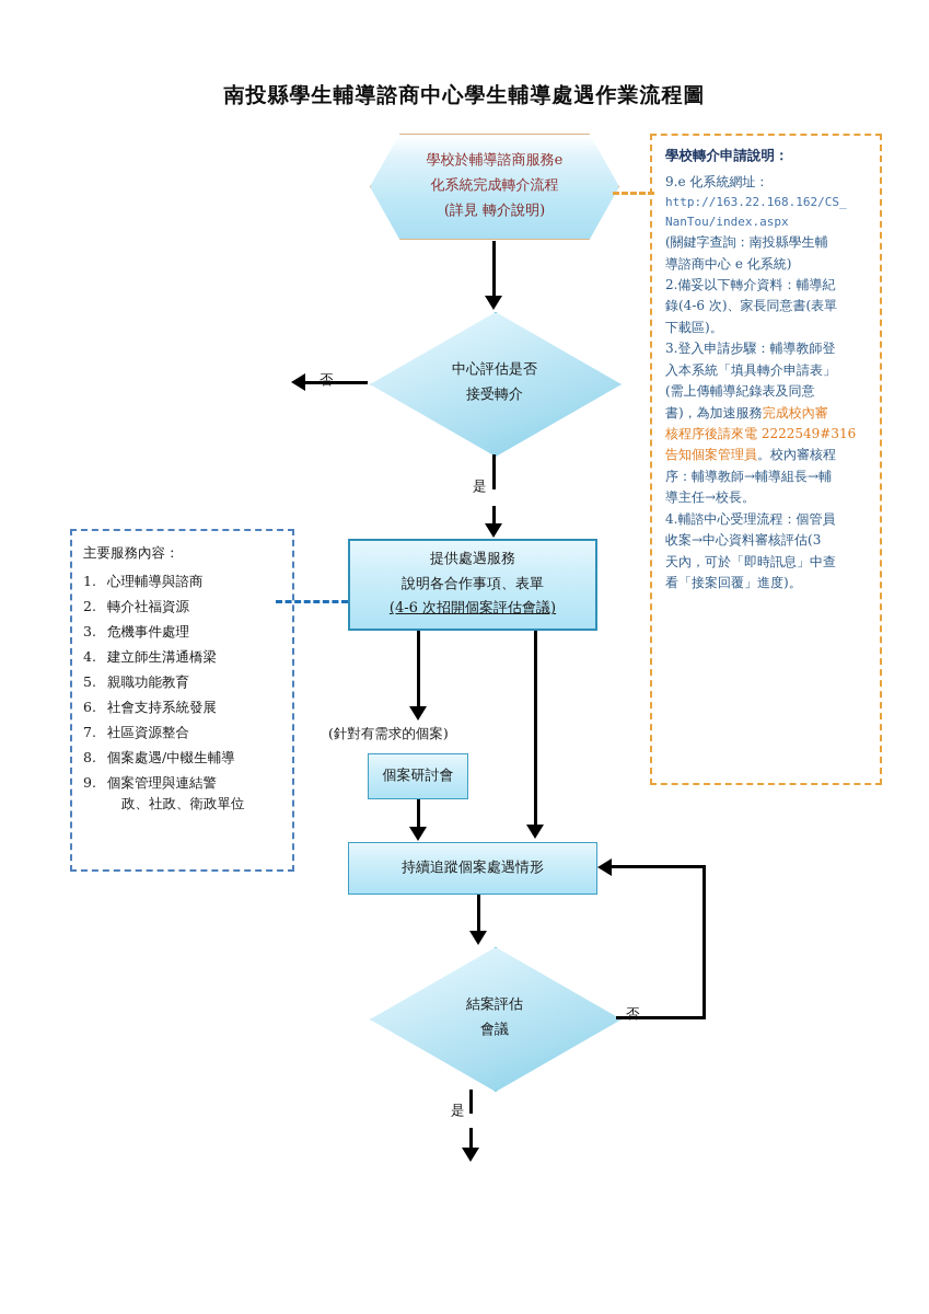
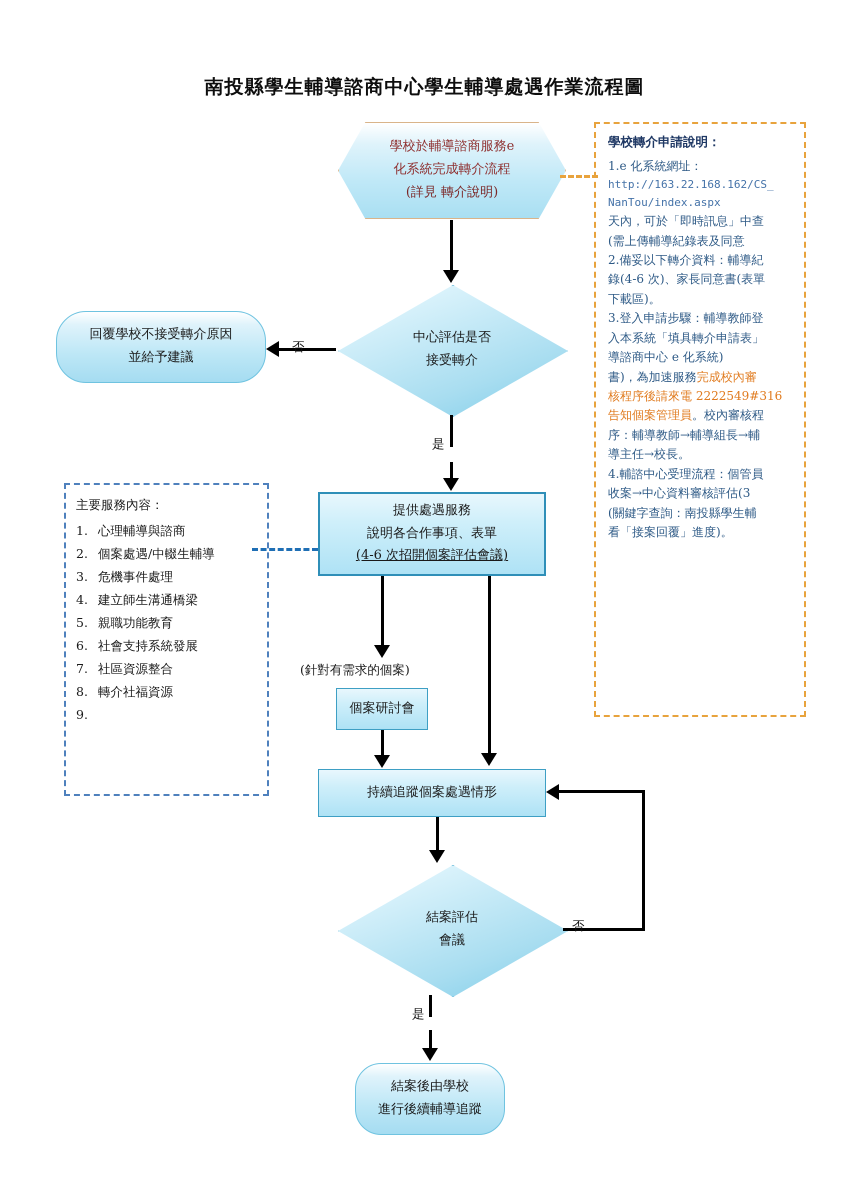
  南投縣學生輔導諮商中心學生輔導處遇作業流程圖
  學校於輔導諮商服務e
  化系統完成轉介流程
  (詳見 轉介說明)
  中心評估是否
  接受轉介
  否
+ 回覆學校不接受轉介原因
+ 並給予建議
  是
  提供處遇服務
  說明各合作事項、表單
  (4-6 次招開個案評估會議)
  (針對有需求的個案)
  個案研討會
  持續追蹤個案處遇情形
  結案評估
  會議
  否
  是
+ 結案後由學校
+ 進行後續輔導追蹤
  學校轉介申請說明：
- 9.e 化系統網址：
+ 1.e 化系統網址：
  http://163.22.168.162/CS_
  NanTou/index.aspx
- (關鍵字查詢：南投縣學生輔
+ 天內，可於「即時訊息」中查
- 導諮商中心 e 化系統)
+ (需上傳輔導紀錄表及同意
  2.備妥以下轉介資料：輔導紀
  錄(4-6 次)、家長同意書(表單
  下載區)。
  3.登入申請步驟：輔導教師登
  入本系統「填具轉介申請表」
- (需上傳輔導紀錄表及同意
+ 導諮商中心 e 化系統)
  書)，為加速服務完成校內審
  核程序後請來電 2222549#316
  告知個案管理員。校內審核程
  序：輔導教師→輔導組長→輔
  導主任→校長。
  4.輔諮中心受理流程：個管員
  收案→中心資料審核評估(3
- 天內，可於「即時訊息」中查
+ (關鍵字查詢：南投縣學生輔
  看「接案回覆」進度)。
  主要服務內容：
  1.
  心理輔導與諮商
  2.
- 轉介社福資源
+ 個案處遇/中輟生輔導
  3.
  危機事件處理
  4.
  建立師生溝通橋梁
  5.
  親職功能教育
  6.
  社會支持系統發展
  7.
  社區資源整合
  8.
- 個案處遇/中輟生輔導
+ 轉介社福資源
  9.
- 個案管理與連結警
- 政、社政、衛政單位
